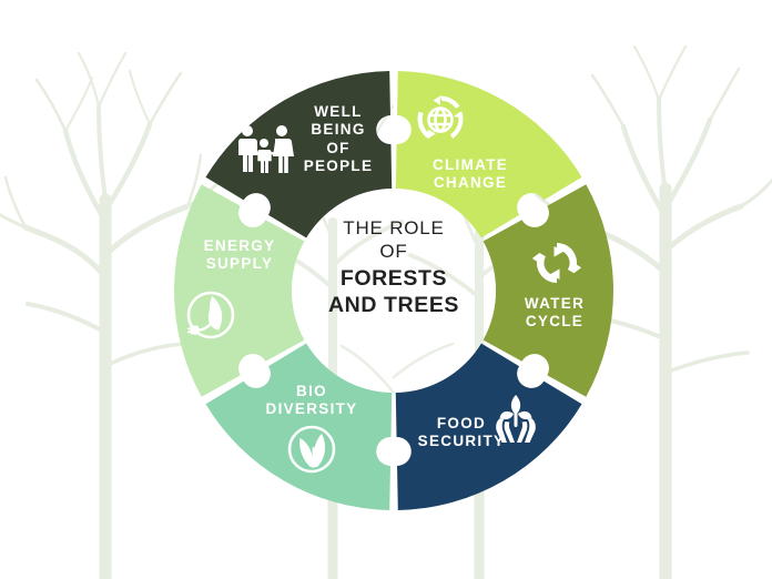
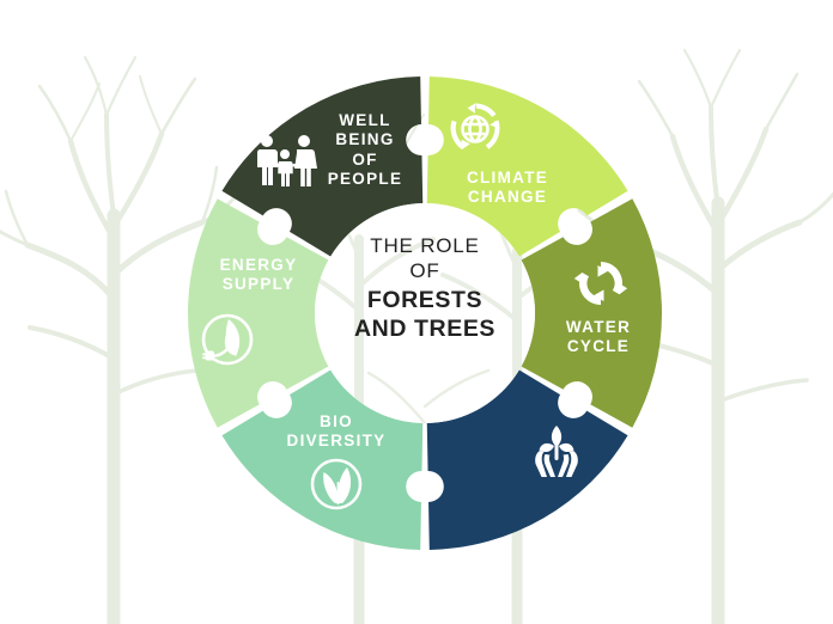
  WELL
  BEING
  OF
  PEOPLE
  CLIMATE
  CHANGE
  WATER
  CYCLE
- FOOD
- SECURITY
  BIO
  DIVERSITY
  ENERGY
  SUPPLY
  THE ROLE
  OF
  FORESTS
  AND TREES
